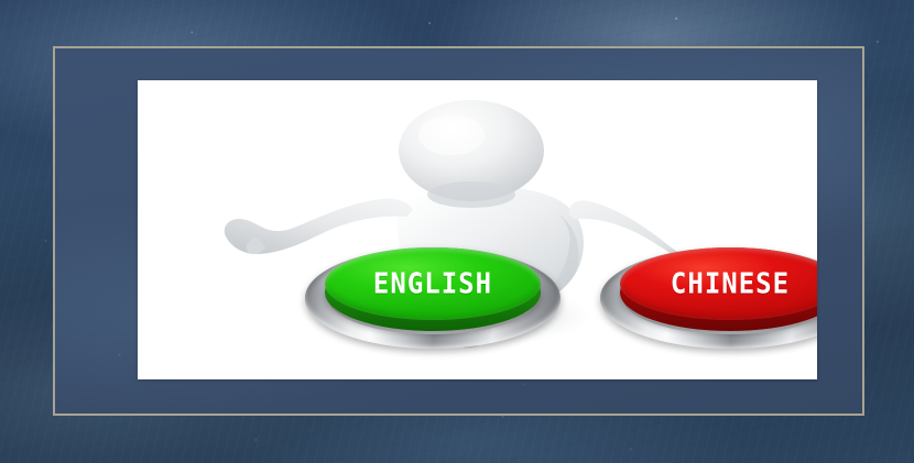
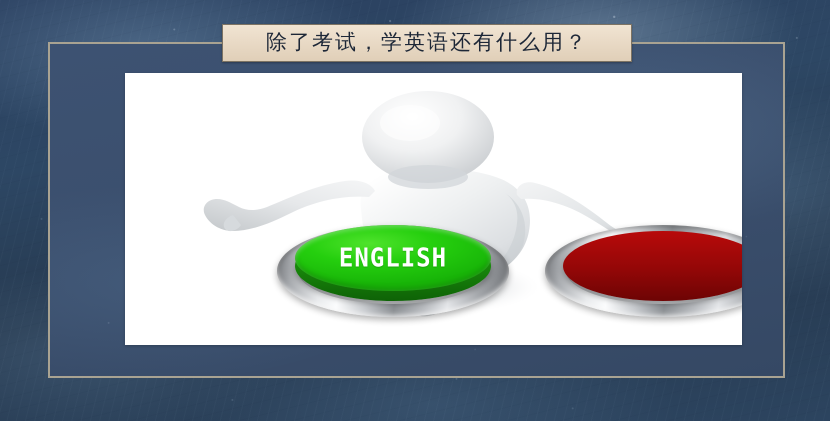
+ 除了考试，学英语还有什么用？
  ENGLISH
- CHINESE
